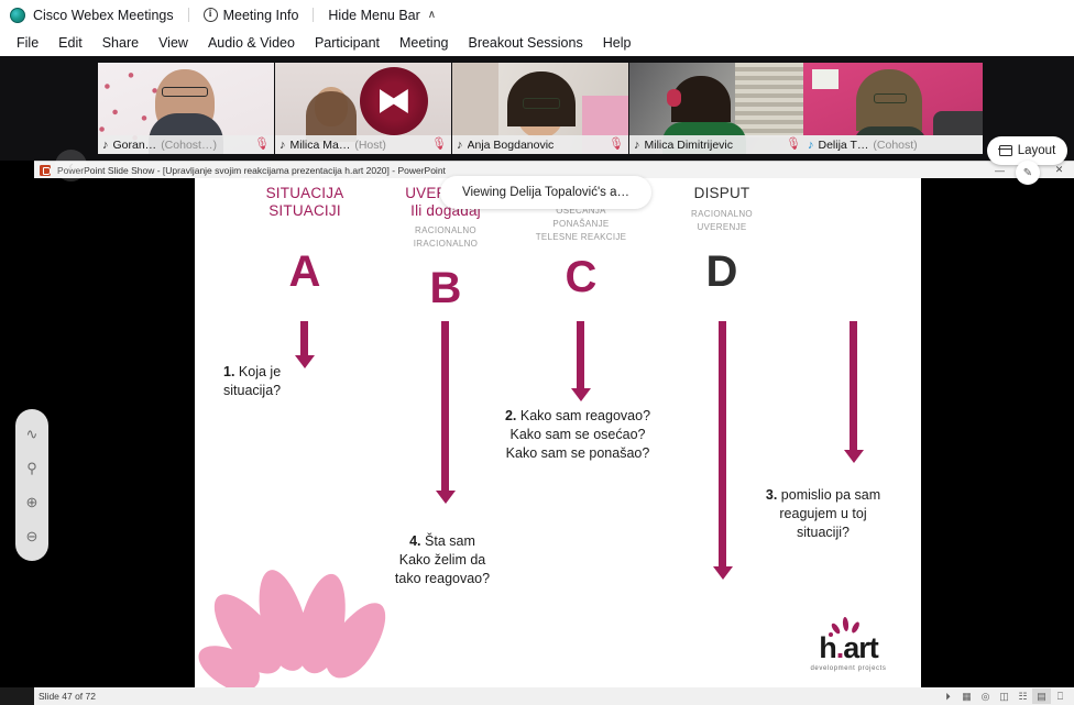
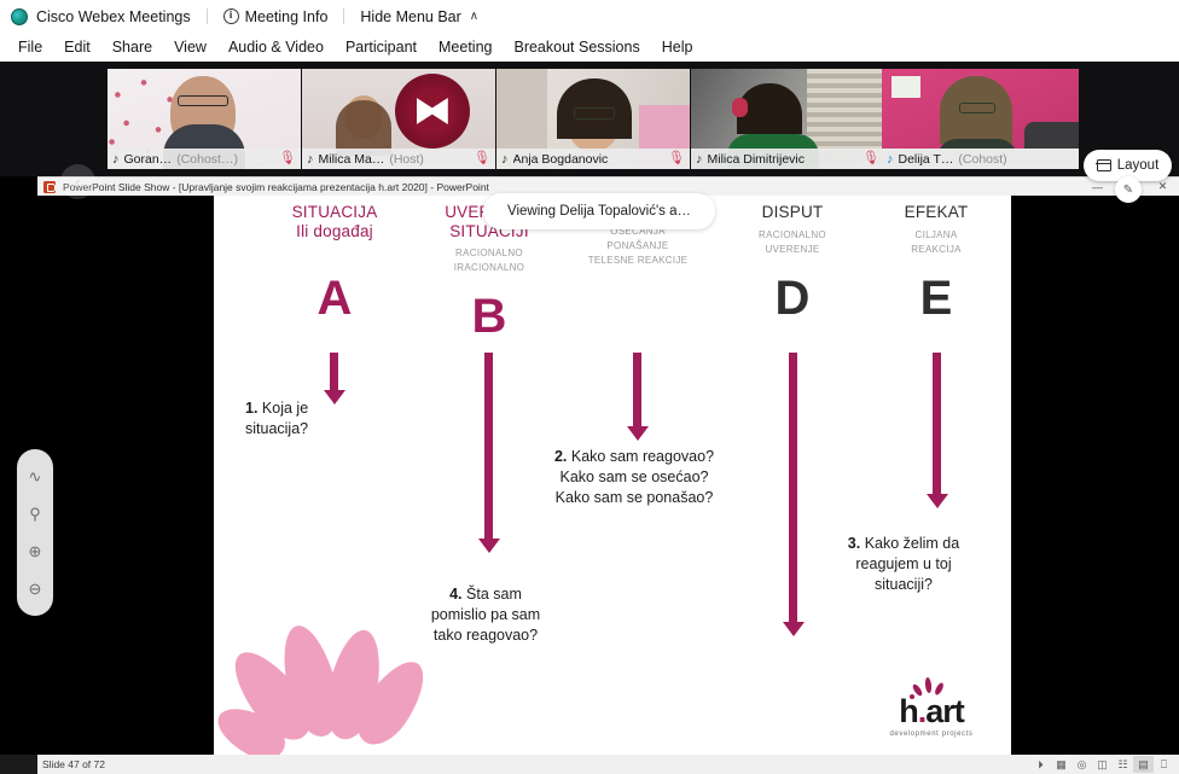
  Cisco Webex Meetings
  i
  Meeting Info
  Hide Menu Bar
  ∧
  File
  Edit
  Share
  View
  Audio & Video
  Participant
  Meeting
  Breakout Sessions
  Help
  ‹
  ♪
  Goran…
  (Cohost…)
  🎙
  ♪
  Milica Ma…
  (Host)
  🎙
  ♪
  Anja Bogdanovic
  🎙
  ♪
  Milica Dimitrijevic
  🎙
  ♪
  Delija T…
  (Cohost)
  Layout
  ✎
  PowerPoint Slide Show - [Upravljanje svojim reakcijama prezentacija h.art 2020] - PowerPoint
  —
  ✕
  SITUACIJA
- SITUACIJI
+ Ili događaj
  A
- Ili događaj
+ SITUACIJI
  RACIONALNO
  IRACIONALNO
  B
  OSEĆANJA
  PONAŠANJE
  TELESNE REAKCIJE
- C
  DISPUT
  RACIONALNO
  UVERENJE
  D
+ EFEKAT
+ CILJANA
+ REAKCIJA
+ E
  1. Koja je
  situacija?
  2. Kako sam reagovao?
  Kako sam se osećao?
  Kako sam se ponašao?
- 3. pomislio pa sam
+ 3. Kako želim da
  reagujem u toj
  situaciji?
  4. Šta sam
- Kako želim da
+ pomislio pa sam
  tako reagovao?
  h.art
  Viewing Delija Topalović's a…
  ∿
  ⚲
  ⊕
  ⊖
  Slide 47 of 72
  ⏵
  ▦
  ◎
  ◫
  ☷
  ▤
  ⎕
